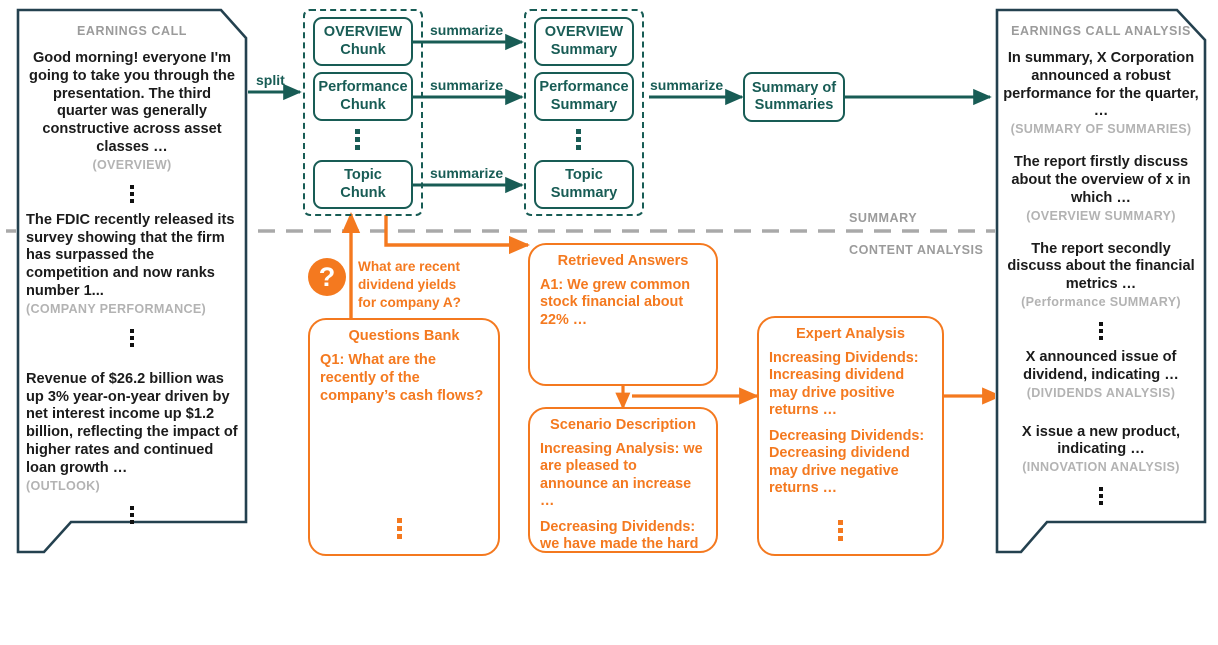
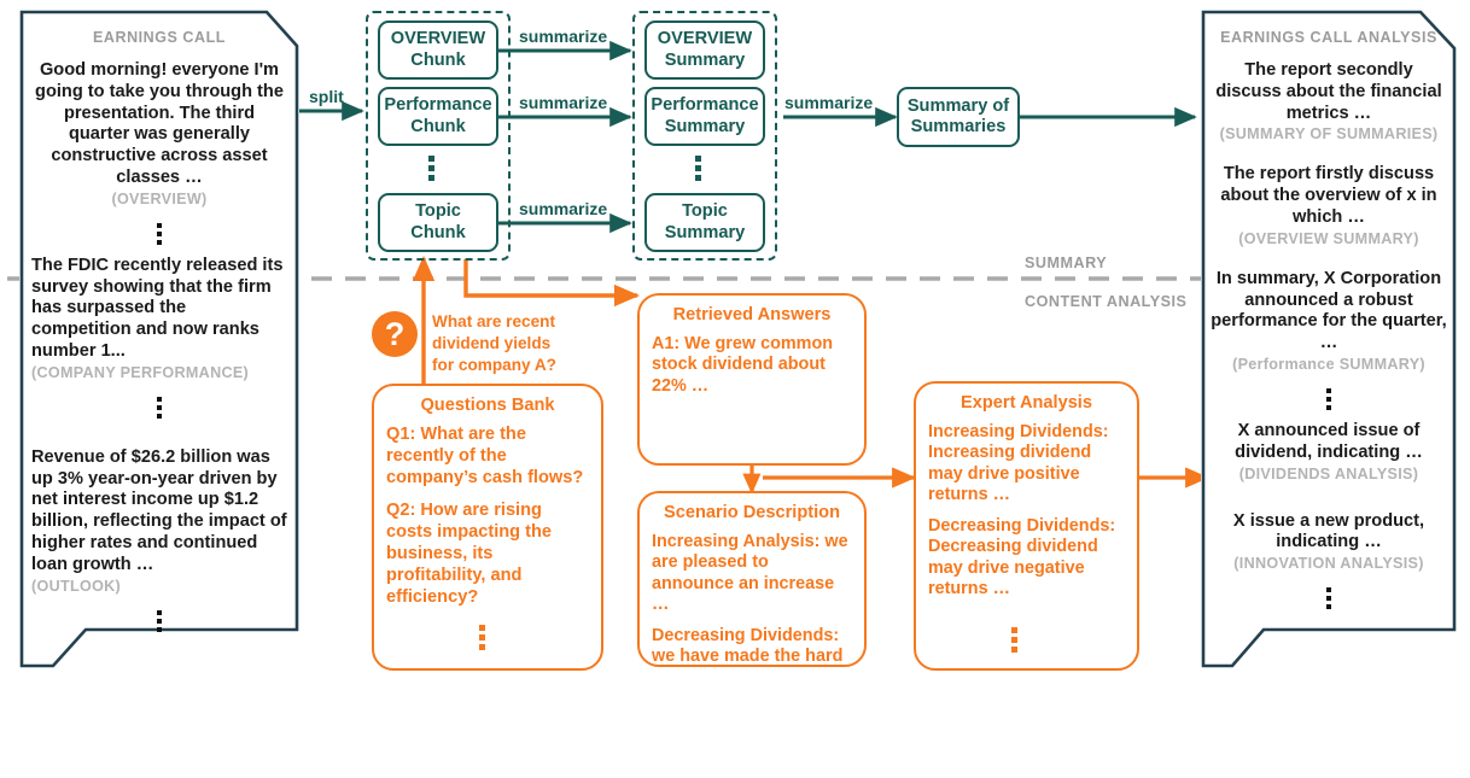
  EARNINGS CALL
  Good morning! everyone I'm going to take you through the presentation. The third quarter was generally constructive across asset classes …
  (OVERVIEW)
  The FDIC recently released its survey showing that the firm has surpassed the competition and now ranks number 1...
  (COMPANY PERFORMANCE)
  Revenue of $26.2 billion was up 3% year-on-year driven by net interest income up $1.2 billion, reflecting the impact of higher rates and continued loan growth …
  (OUTLOOK)
  OVERVIEW
  Chunk
  Performance
  Chunk
  Topic
  Chunk
  OVERVIEW
  Summary
  Performance
  Summary
  Topic
  Summary
  Summary of
  Summaries
  split
  summarize
  summarize
  summarize
  summarize
  SUMMARY
  CONTENT ANALYSIS
  ?
  What are recent
  dividend yields
  for company A?
  Questions Bank
  Q1: What are the recently of the company’s cash flows?
+ Q2: How are rising costs impacting the business, its profitability, and efficiency?
  Retrieved Answers
- A1: We grew common stock financial about 22% …
+ A1: We grew common stock dividend about 22% …
  Scenario Description
  Increasing Analysis: we are pleased to announce an increase …
  Expert Analysis
  Increasing Dividends: Increasing dividend may drive positive returns …
  Decreasing Dividends: Decreasing dividend may drive negative returns …
  EARNINGS CALL ANALYSIS
- In summary, X Corporation announced a robust performance for the quarter, …
+ The report secondly discuss about the financial metrics …
  (SUMMARY OF SUMMARIES)
  The report firstly discuss about the overview of x in which …
  (OVERVIEW SUMMARY)
- The report secondly discuss about the financial metrics …
+ In summary, X Corporation announced a robust performance for the quarter, …
  (Performance SUMMARY)
  X announced issue of dividend, indicating …
  (DIVIDENDS ANALYSIS)
  X issue a new product, indicating …
  (INNOVATION ANALYSIS)
